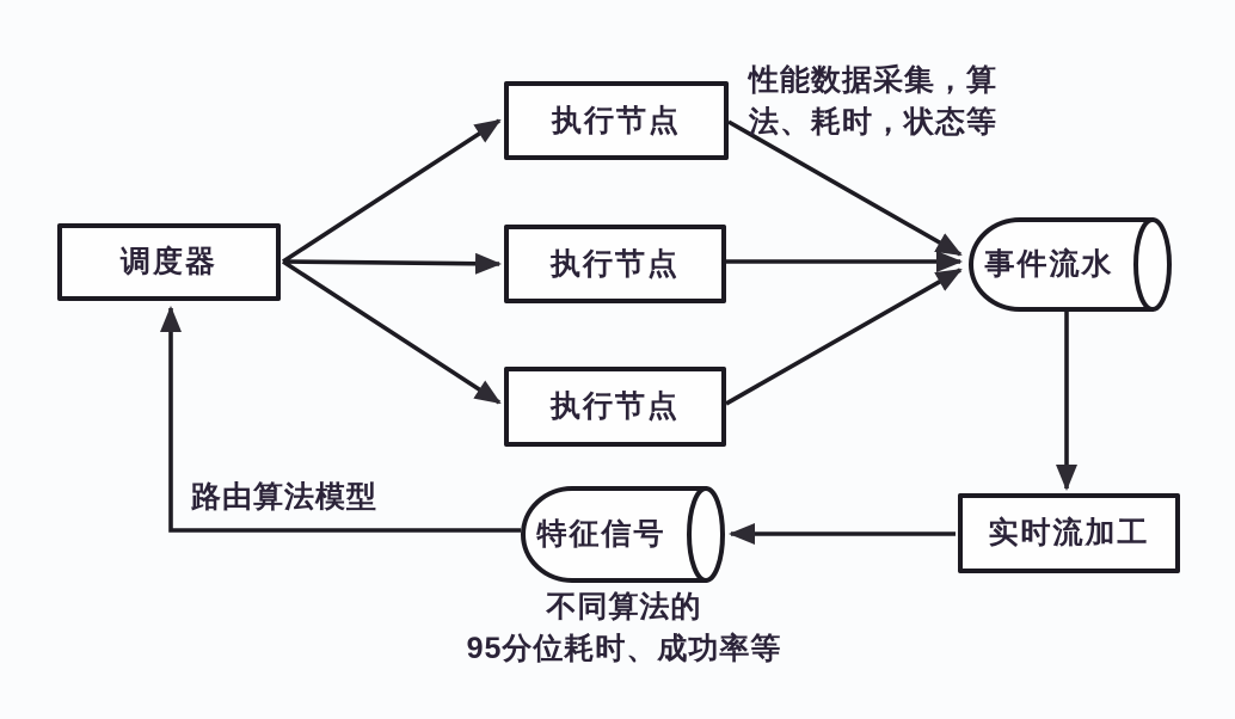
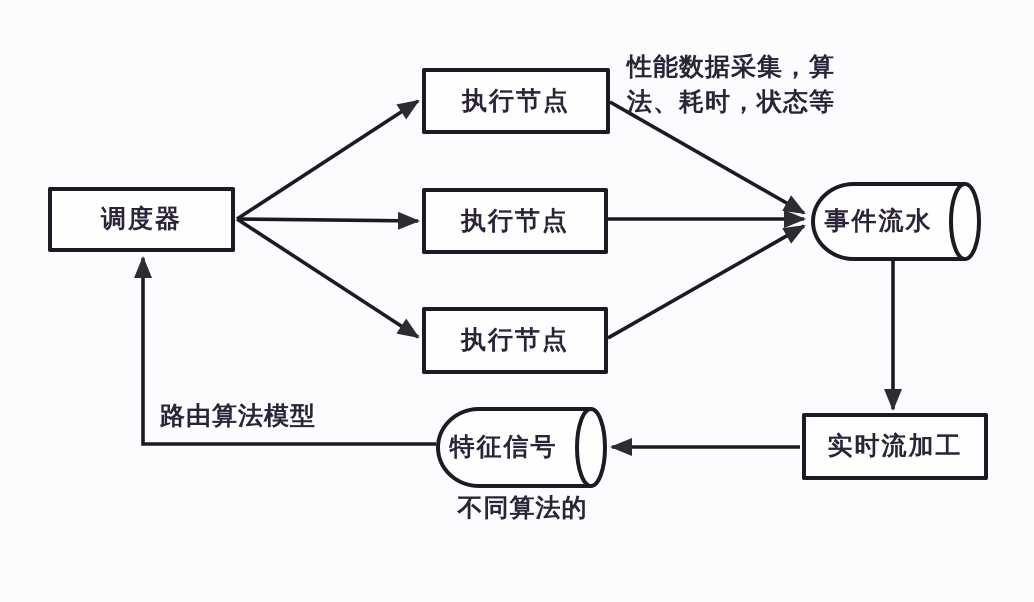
  调度器
  执行节点
  执行节点
  执行节点
  实时流加工
  事件流水
  特征信号
  性能数据采集，算
  法、耗时，状态等
  路由算法模型
  不同算法的
- 95分位耗时、成功率等
